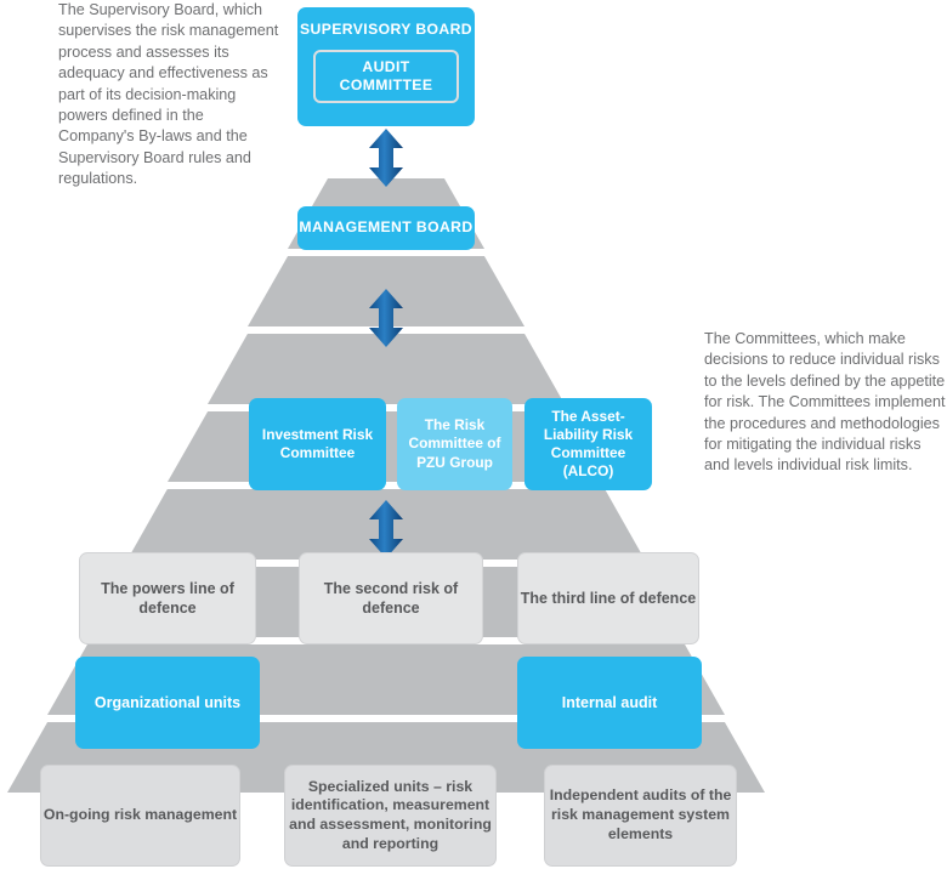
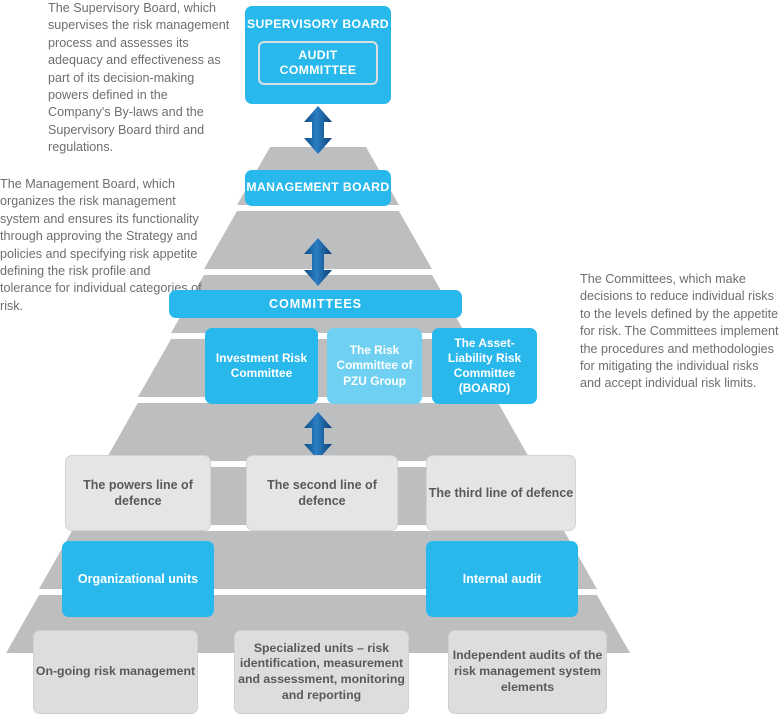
- The Supervisory Board, which supervises the risk management process and assesses its adequacy and effectiveness as part of its decision-making powers defined in the Company's By-laws and the Supervisory Board rules and regulations.
+ The Supervisory Board, which supervises the risk management process and assesses its adequacy and effectiveness as part of its decision-making powers defined in the Company's By-laws and the Supervisory Board third and regulations.
+ The Management Board, which organizes the risk management system and ensures its functionality through approving the Strategy and policies and specifying risk appetite defining the risk profile and tolerance for individual categories of risk.
- The Committees, which make decisions to reduce individual risks to the levels defined by the appetite for risk. The Committees implement the procedures and methodologies for mitigating the individual risks and levels individual risk limits.
+ The Committees, which make decisions to reduce individual risks to the levels defined by the appetite for risk. The Committees implement the procedures and methodologies for mitigating the individual risks and accept individual risk limits.
  SUPERVISORY BOARD
  AUDIT COMMITTEE
  MANAGEMENT BOARD
+ COMMITTEES
  Investment Risk Committee
  The Risk Committee of PZU Group
- The Asset-Liability Risk Committee (ALCO)
+ The Asset-Liability Risk Committee (BOARD)
  The powers line of defence
- The second risk of defence
+ The second line of defence
  The third line of defence
  Organizational units
  Internal audit
  On-going risk management
  Specialized units – risk identification, measurement and assessment, monitoring and reporting
  Independent audits of the risk management system elements
